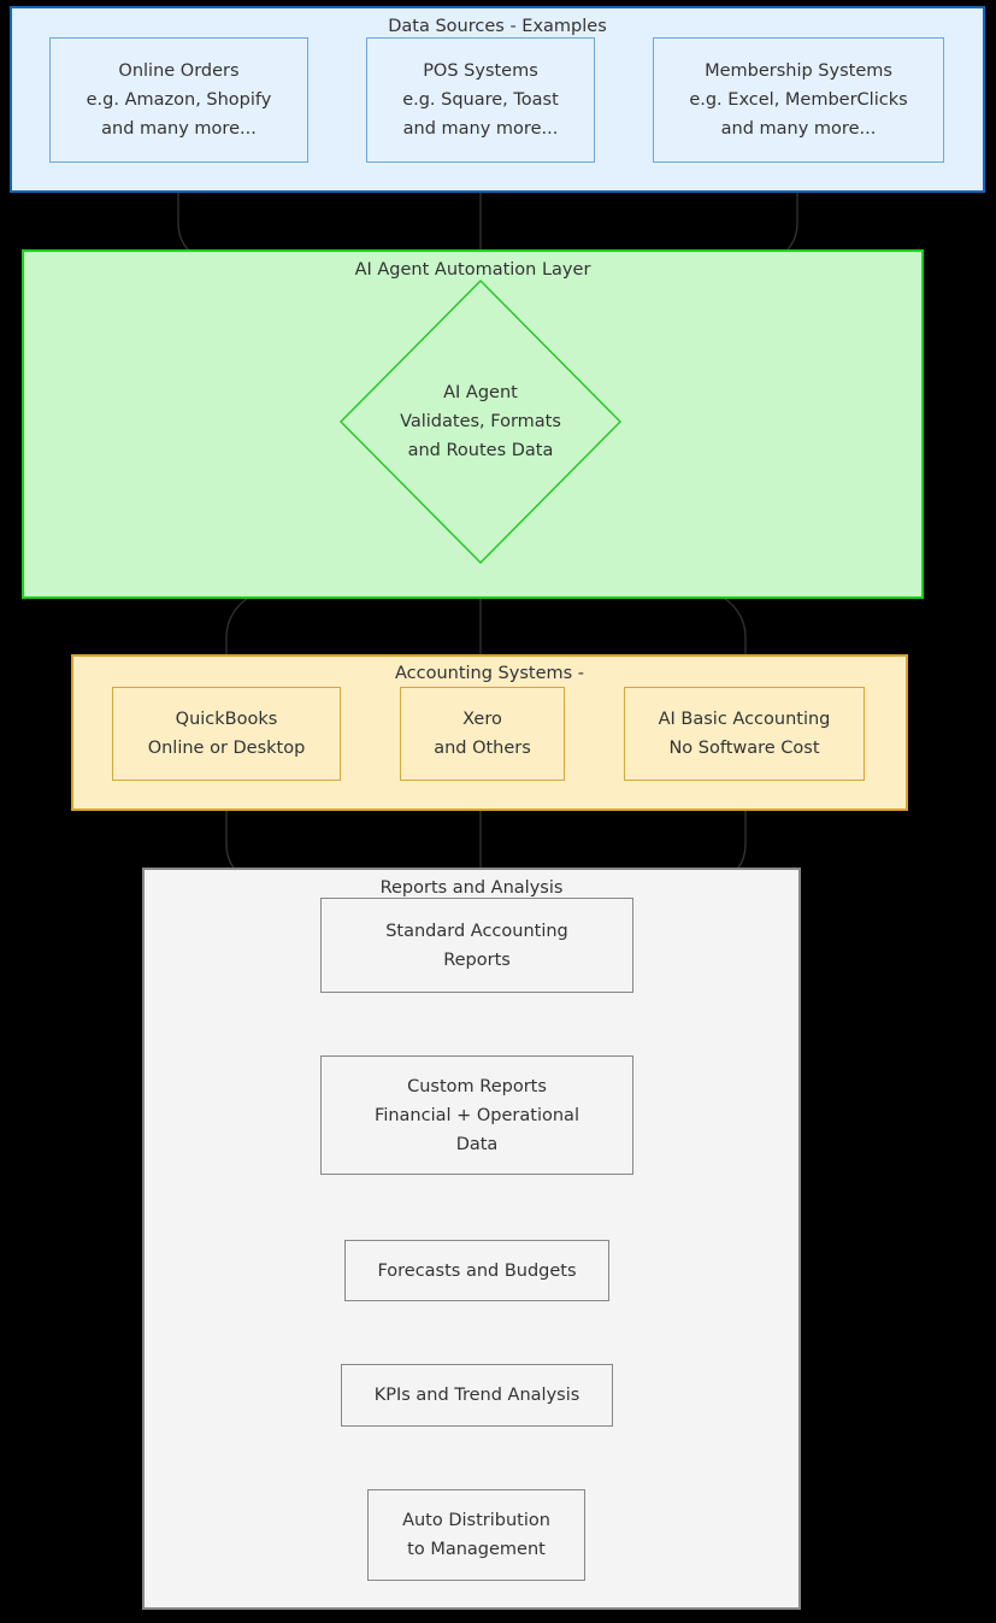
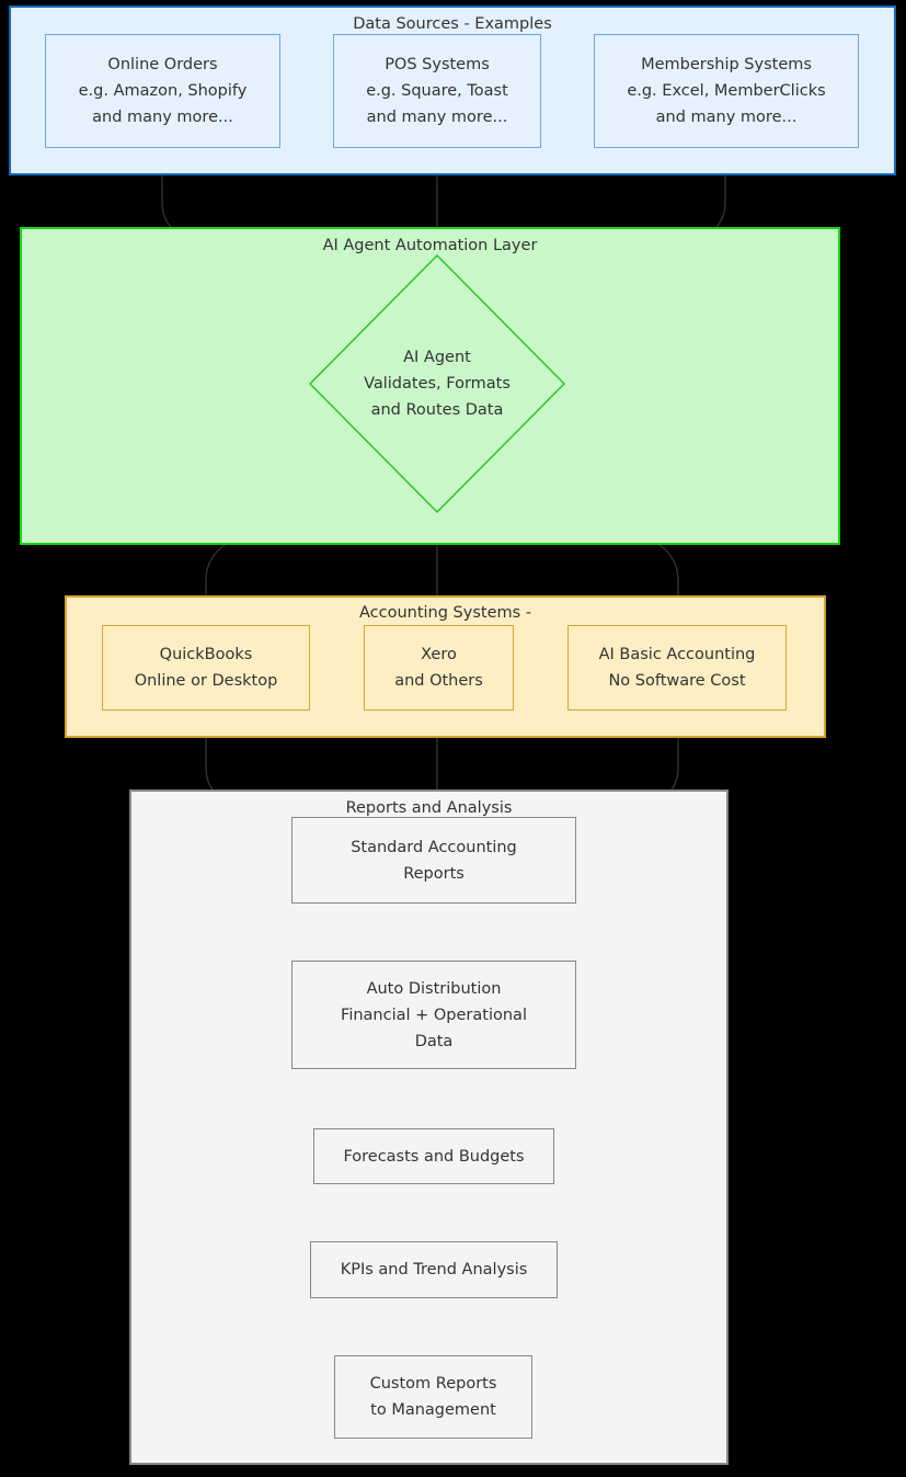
  Data Sources - Examples
  Online Orders
  e.g. Amazon, Shopify
  and many more...
  POS Systems
  e.g. Square, Toast
  and many more...
  Membership Systems
  e.g. Excel, MemberClicks
  and many more...
  AI Agent Automation Layer
  AI Agent
  Validates, Formats
  and Routes Data
  Accounting Systems -
  QuickBooks
  Online or Desktop
  Xero
  and Others
  AI Basic Accounting
  No Software Cost
  Reports and Analysis
  Standard Accounting
  Reports
- Custom Reports
+ Auto Distribution
  Financial + Operational
  Data
  Forecasts and Budgets
  KPIs and Trend Analysis
- Auto Distribution
+ Custom Reports
  to Management
